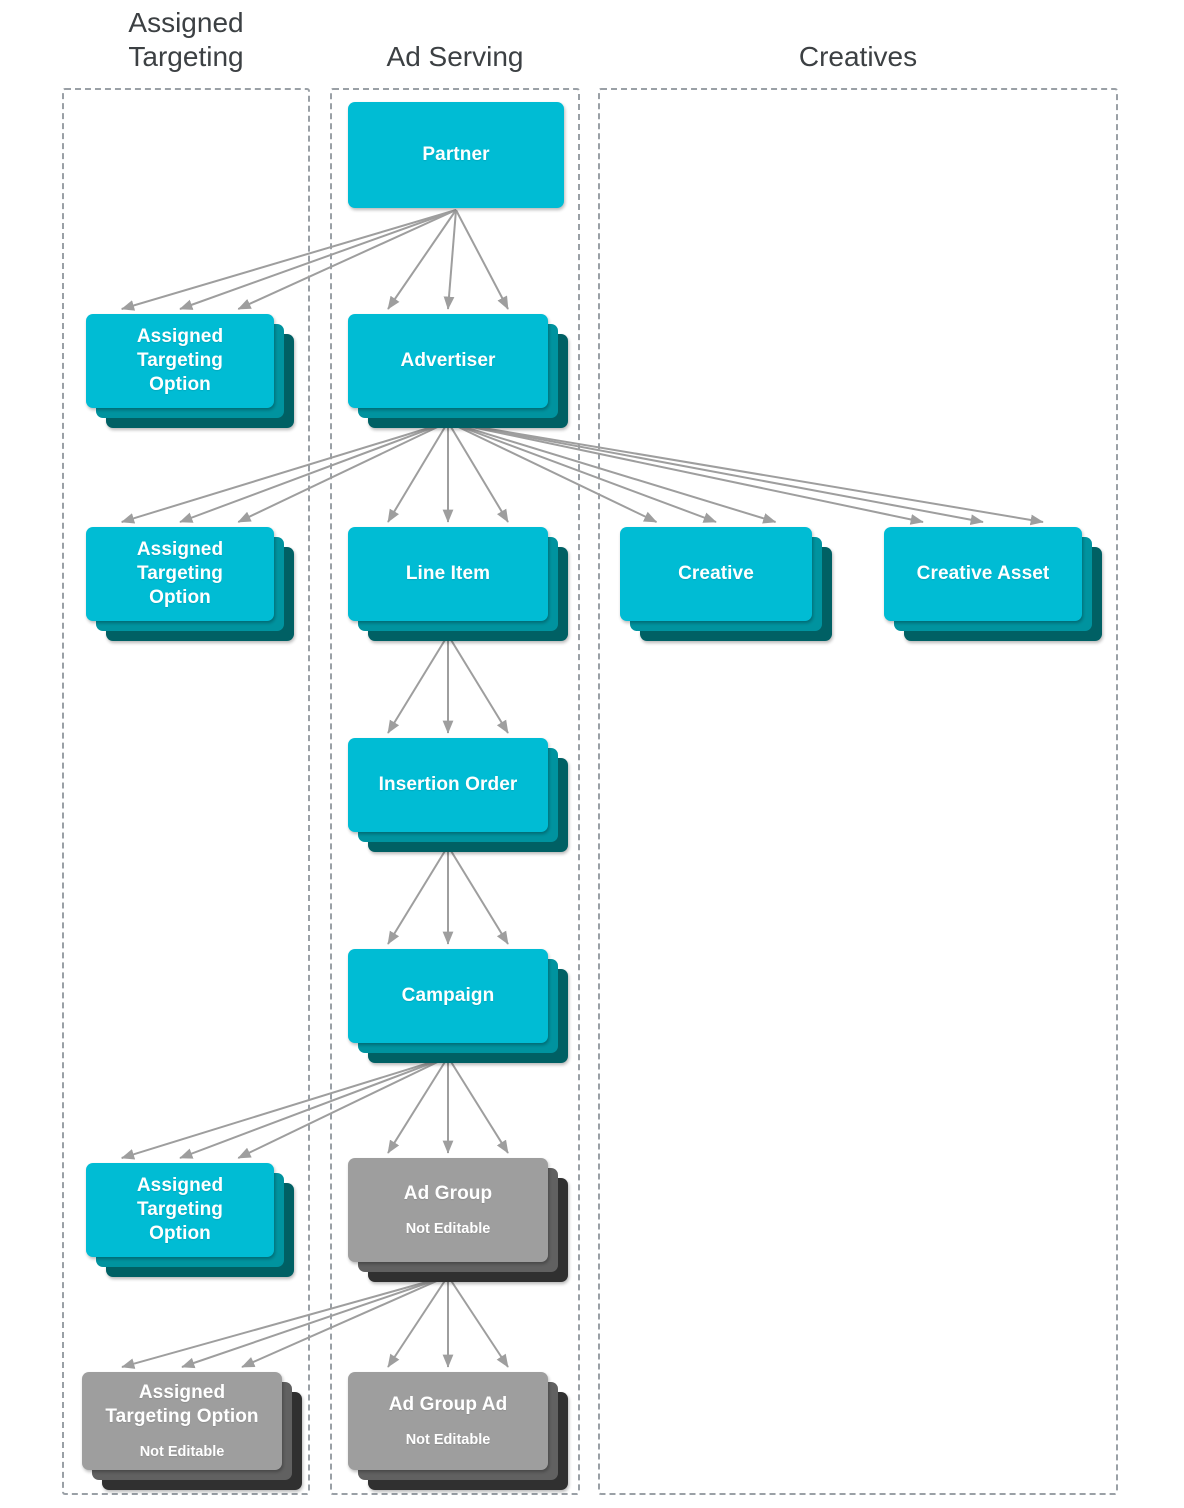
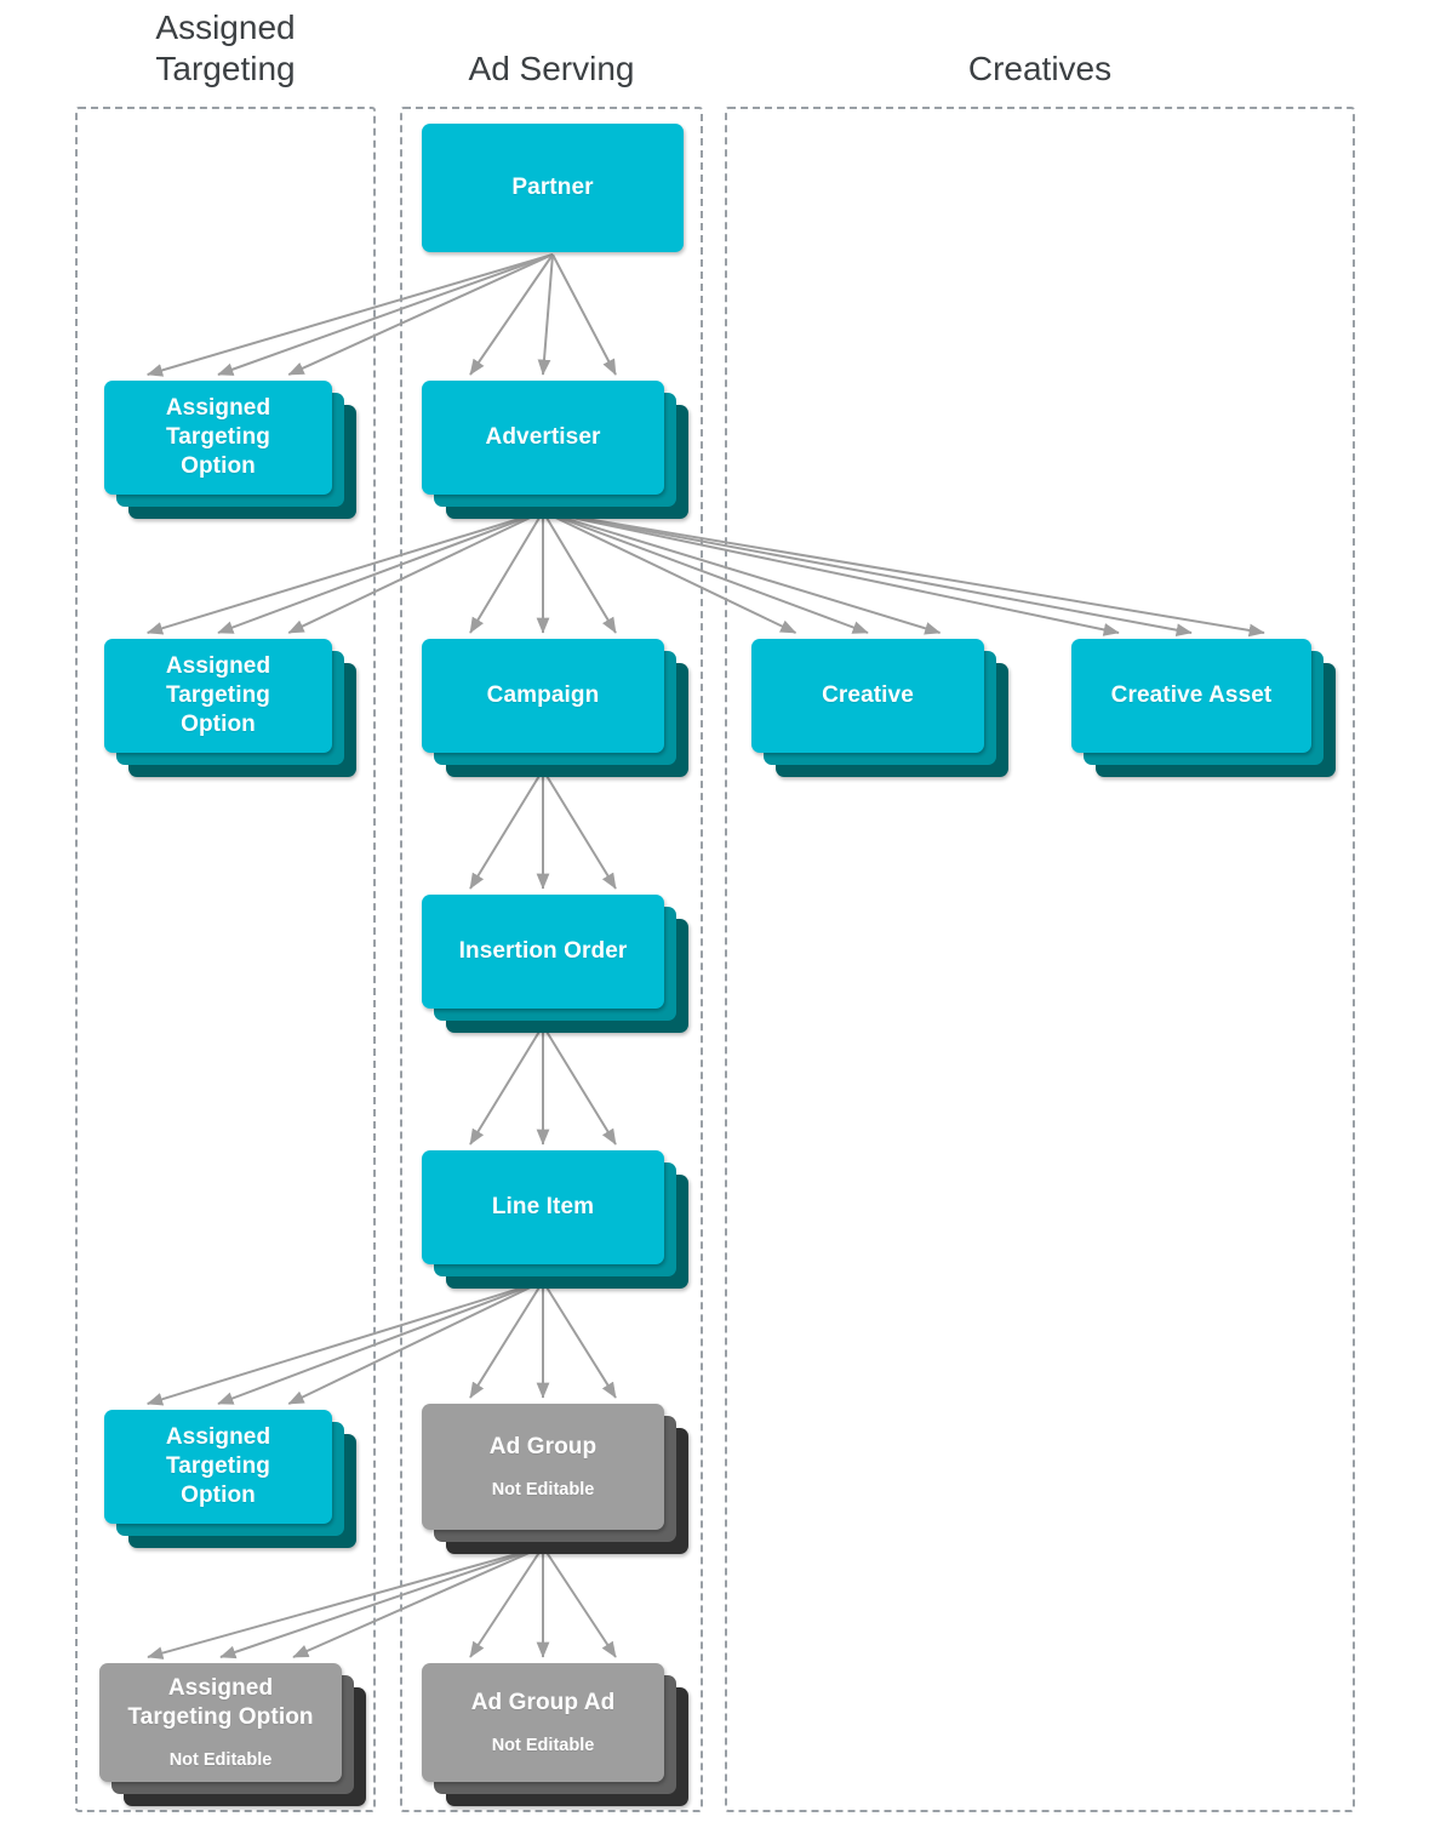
  Assigned
  Targeting
  Ad Serving
  Creatives
  Partner
  Assigned
  Targeting
  Option
  Advertiser
  Assigned
  Targeting
  Option
- Line Item
+ Campaign
  Creative
  Creative Asset
  Insertion Order
- Campaign
+ Line Item
  Assigned
  Targeting
  Option
  Ad Group
  Not Editable
  Assigned
  Targeting Option
  Not Editable
  Ad Group Ad
  Not Editable
